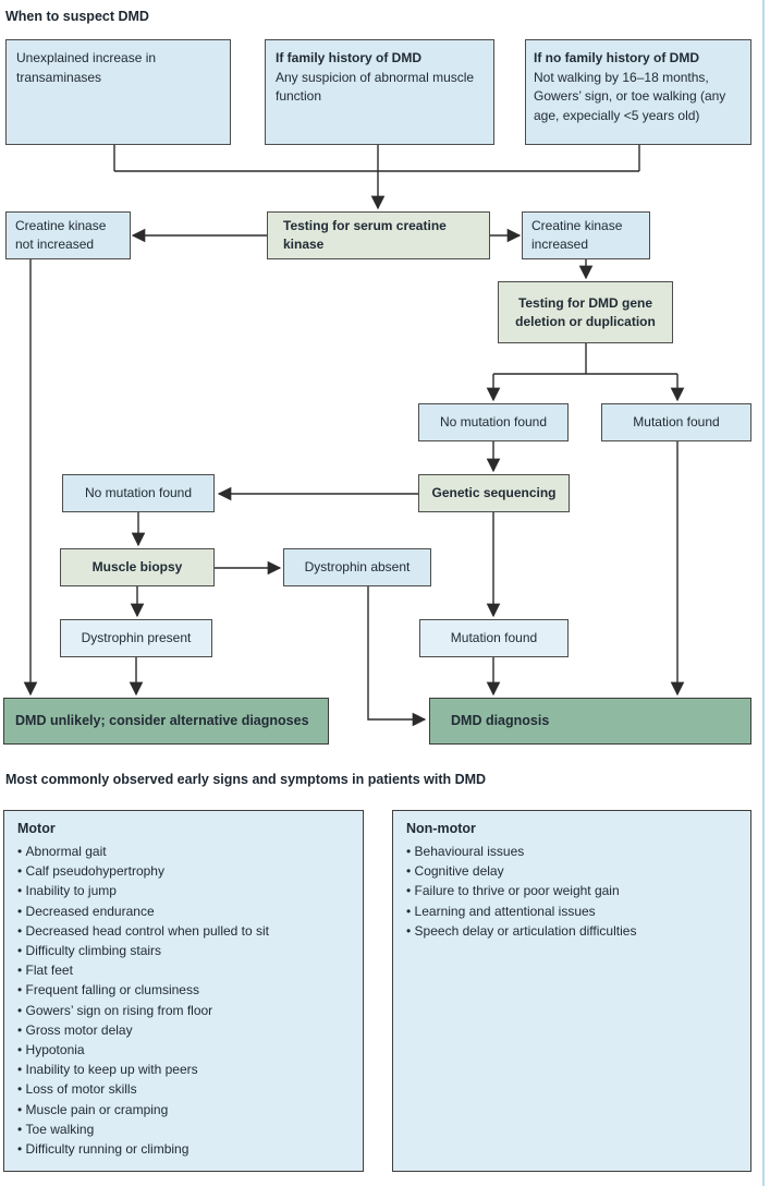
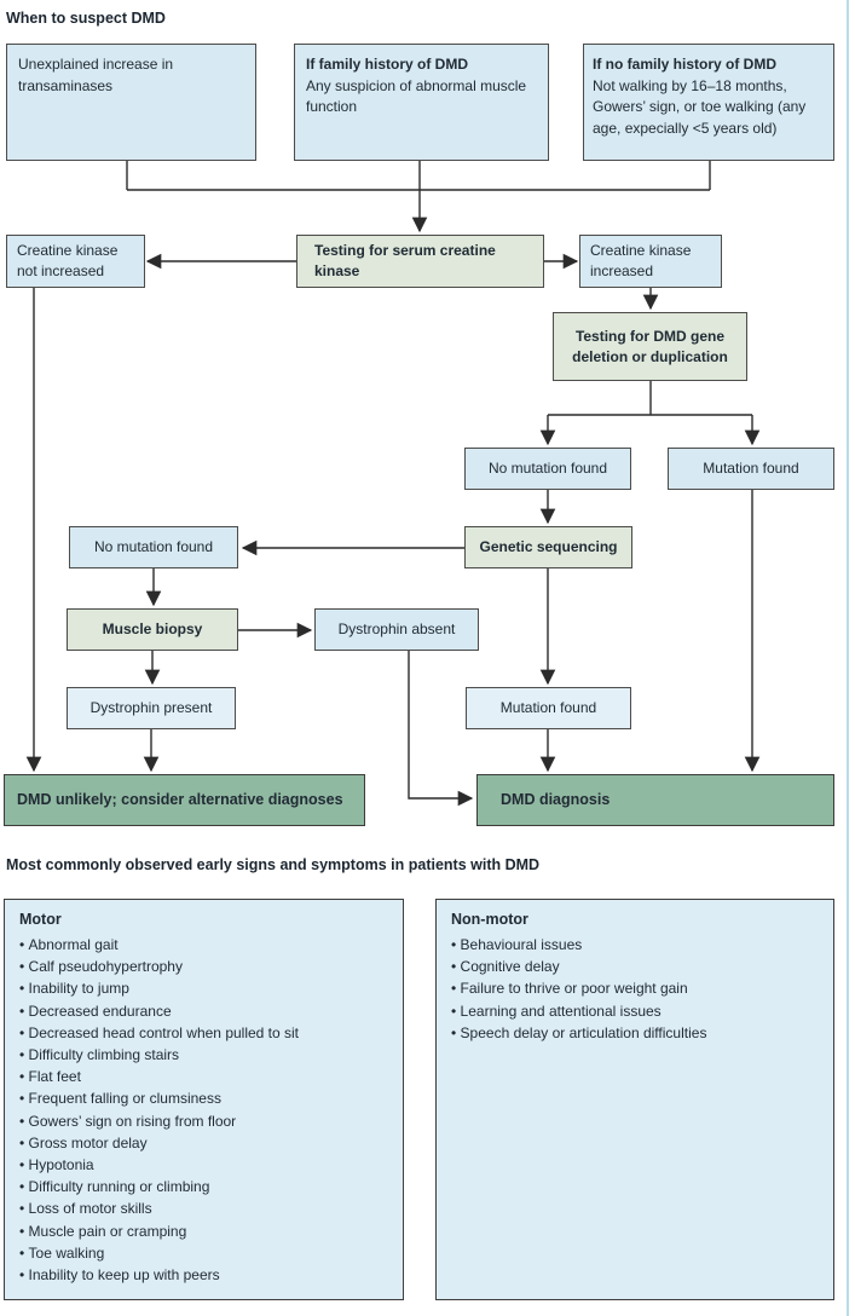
  When to suspect DMD
  Unexplained increase in transaminases
  If family history of DMD
  Any suspicion of abnormal muscle function
  If no family history of DMD
  Not walking by 16–18 months, Gowers’ sign, or toe walking (any age, expecially <5 years old)
  Creatine kinase not increased
  Testing for serum creatine kinase
  Creatine kinase increased
  Testing for DMD gene deletion or duplication
  No mutation found
  Mutation found
  No mutation found
  Genetic sequencing
  Muscle biopsy
  Dystrophin absent
  Dystrophin present
  Mutation found
  DMD unlikely; consider alternative diagnoses
  DMD diagnosis
  Most commonly observed early signs and symptoms in patients with DMD
  Motor
  Abnormal gait
  Calf pseudohypertrophy
  Inability to jump
  Decreased endurance
  Decreased head control when pulled to sit
  Difficulty climbing stairs
  Flat feet
  Frequent falling or clumsiness
  Gowers’ sign on rising from floor
  Gross motor delay
  Hypotonia
- Inability to keep up with peers
+ Difficulty running or climbing
  Loss of motor skills
  Muscle pain or cramping
  Toe walking
- Difficulty running or climbing
+ Inability to keep up with peers
  Non-motor
  Behavioural issues
  Cognitive delay
  Failure to thrive or poor weight gain
  Learning and attentional issues
  Speech delay or articulation difficulties
